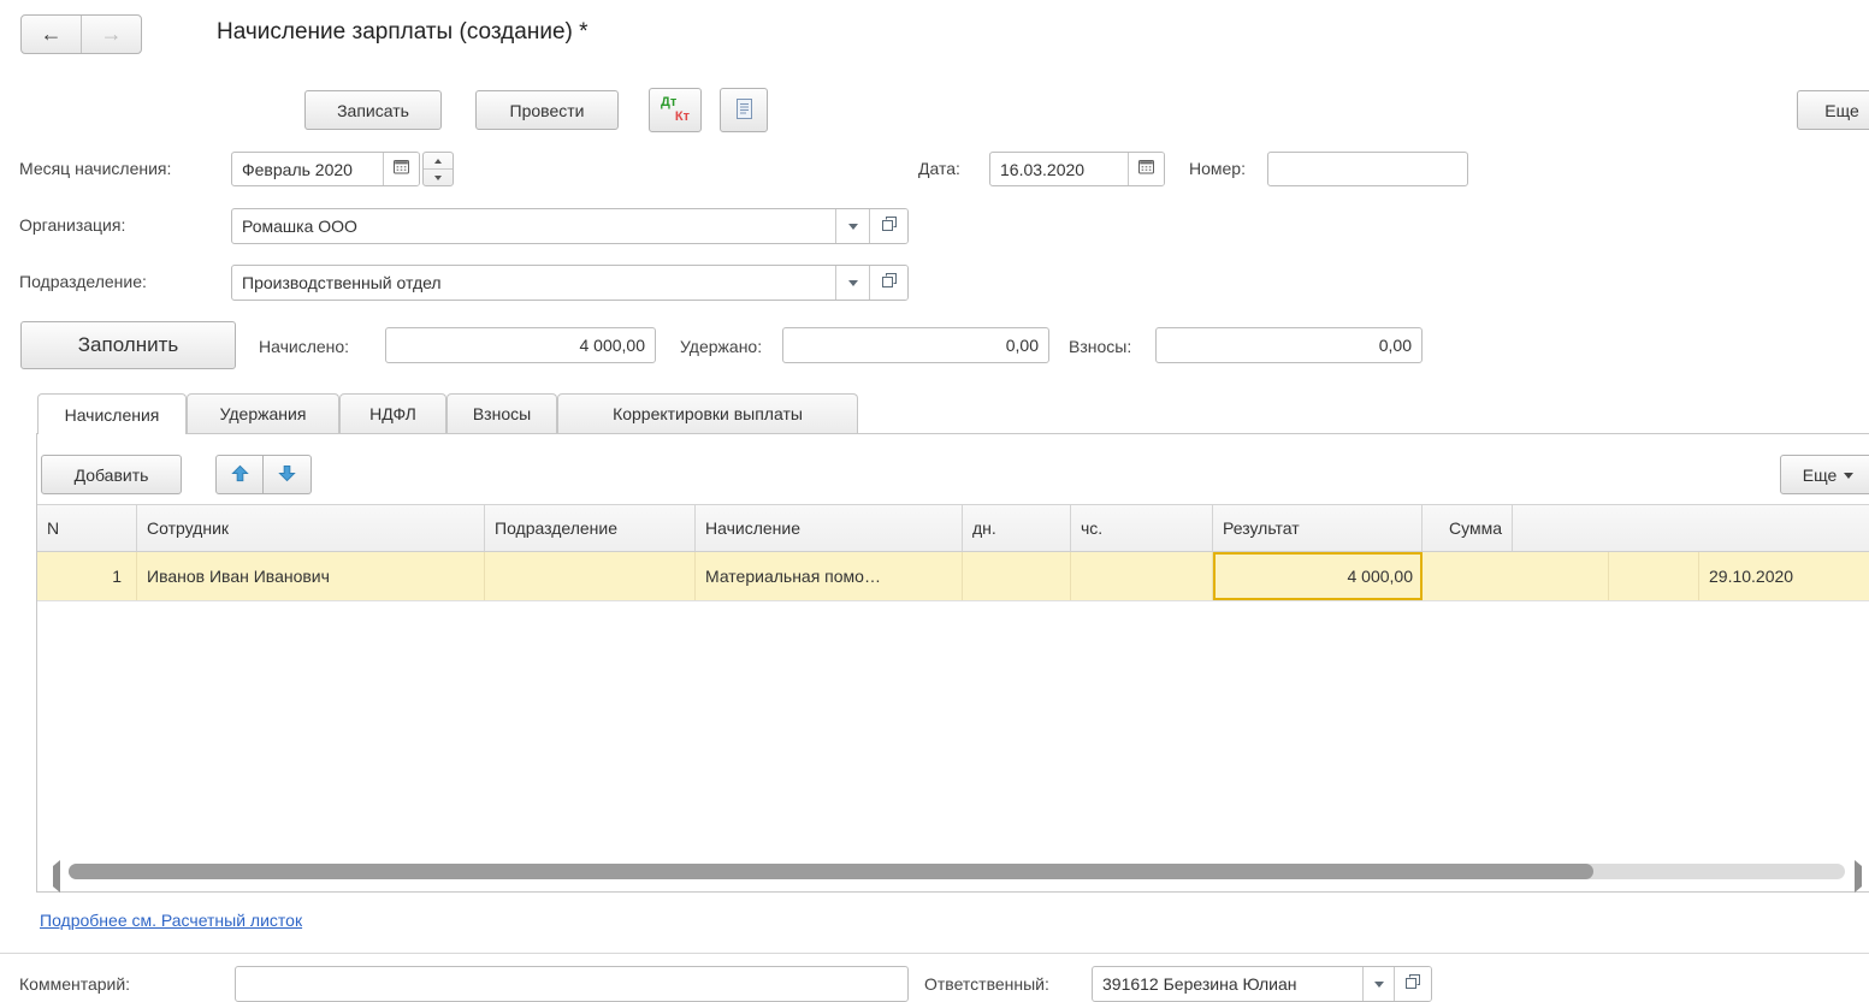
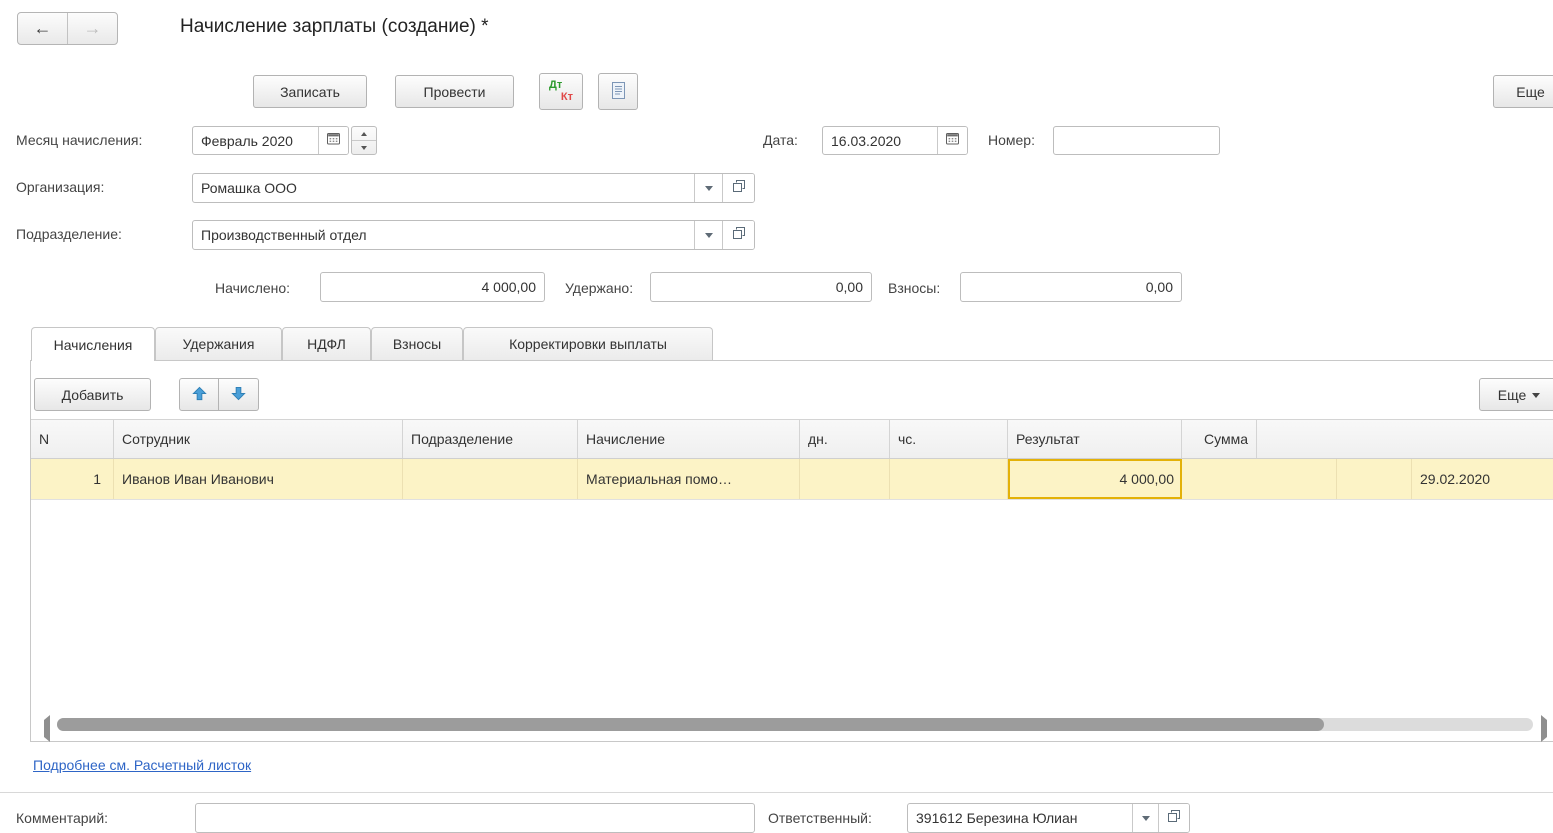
  ←
  →
  Начисление зарплаты (создание) *
  Записать
  Провести
  Дт
  Кт
  Еще
  Месяц начисления:
  Февраль 2020
  Дата:
  16.03.2020
  Номер:
  Организация:
  Ромашка ООО
  Подразделение:
  Производственный отдел
- Заполнить
  Начислено:
  4 000,00
  Удержано:
  0,00
  Взносы:
  0,00
  Начисления
  Удержания
  НДФЛ
  Взносы
  Корректировки выплаты
  Добавить
  Еще
  N
  Сотрудник
  Подразделение
  Начисление
  дн.
  чс.
  Результат
  Сумма
  1
  Иванов Иван Иванович
  Материальная помо…
  4 000,00
- 29.10.2020
+ 29.02.2020
  Подробнее см. Расчетный листок
  Комментарий:
  Ответственный:
  391612 Березина Юлиан
